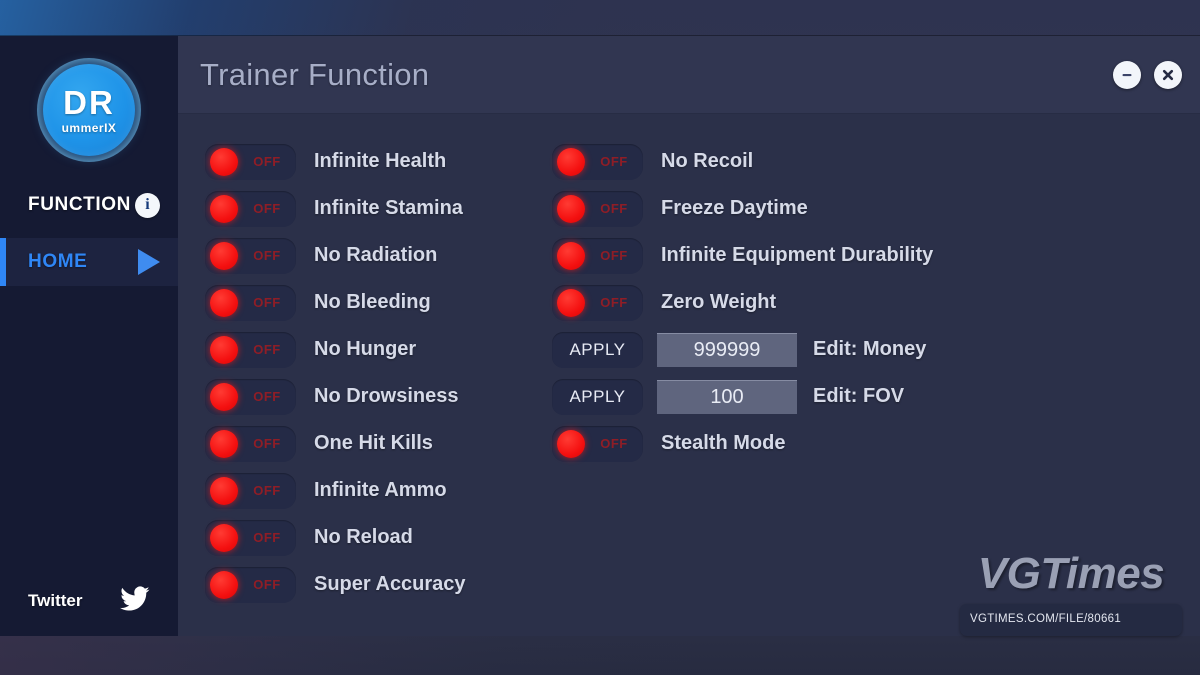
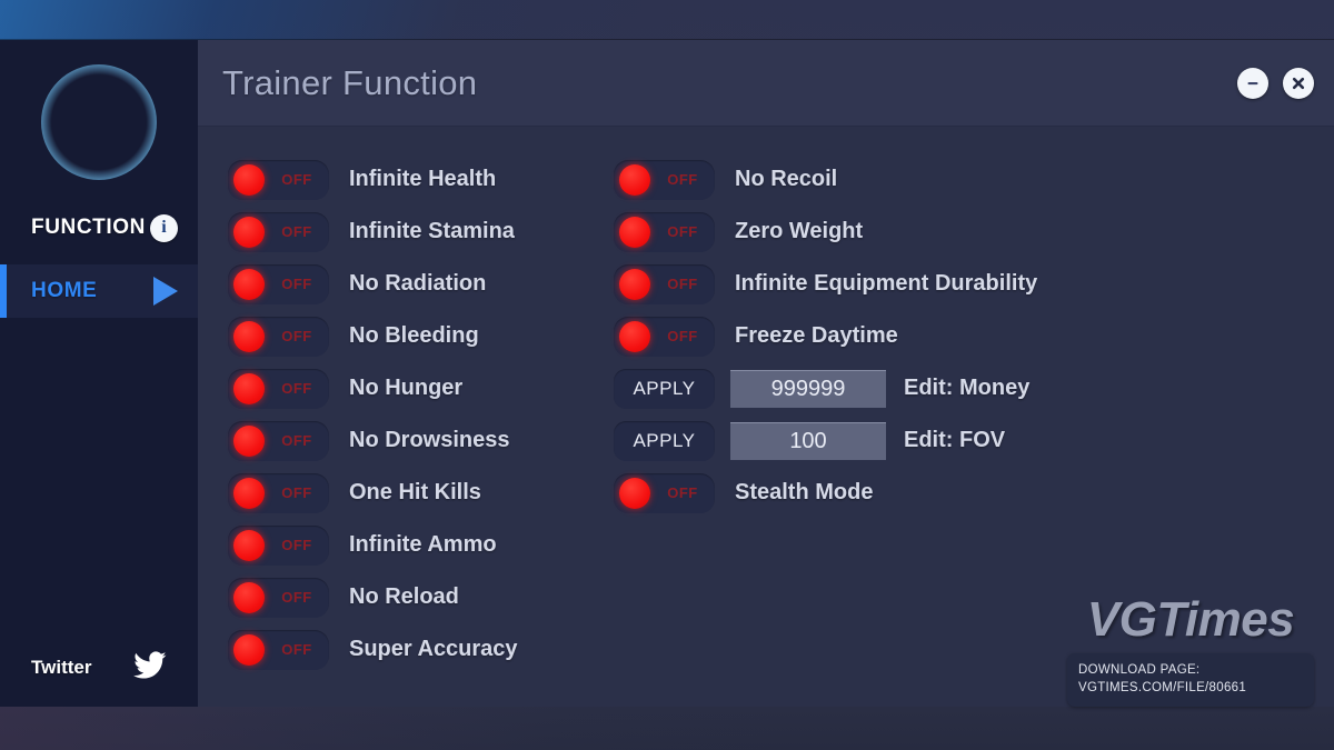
- DR
- ummerIX
  FUNCTION
  i
  HOME
  Twitter
  Trainer Function
  OFF
  Infinite Health
  OFF
  Infinite Stamina
  OFF
  No Radiation
  OFF
  No Bleeding
  OFF
  No Hunger
  OFF
  No Drowsiness
  OFF
  One Hit Kills
  OFF
  Infinite Ammo
  OFF
  No Reload
  OFF
  Super Accuracy
  OFF
  No Recoil
  OFF
- Freeze Daytime
+ Zero Weight
  OFF
  Infinite Equipment Durability
  OFF
- Zero Weight
+ Freeze Daytime
  APPLY
  999999
  Edit: Money
  APPLY
  100
  Edit: FOV
  OFF
  Stealth Mode
  VGTimes
+ DOWNLOAD PAGE:
  VGTIMES.COM/FILE/80661
